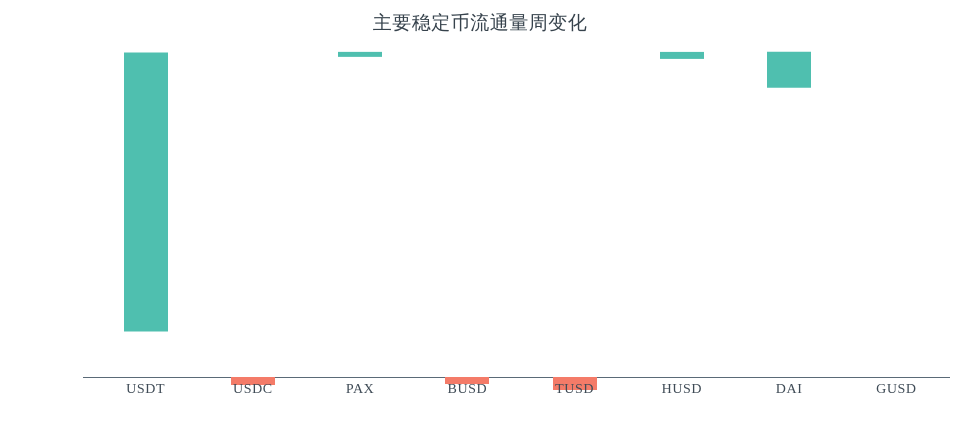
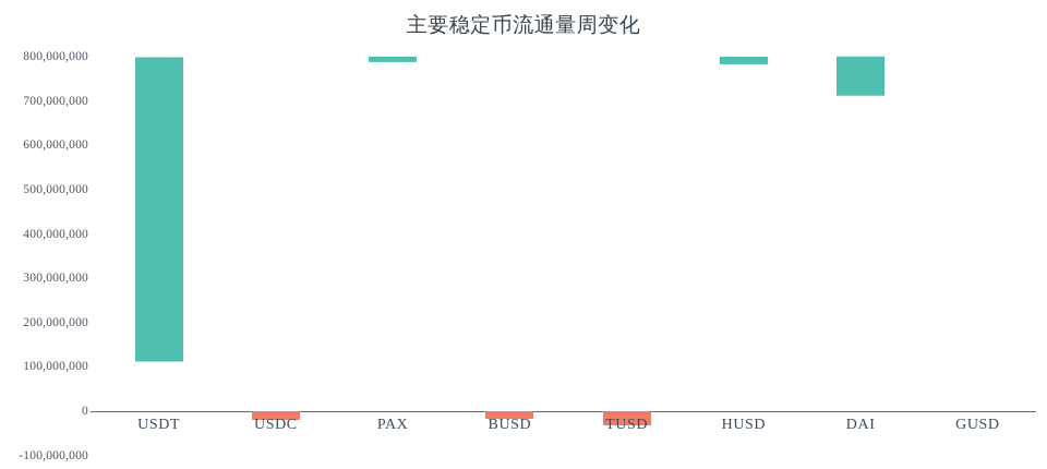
  主要稳定币流通量周变化
+ 800,000,000
+ 700,000,000
+ 600,000,000
+ 500,000,000
+ 400,000,000
+ 300,000,000
+ 200,000,000
+ 100,000,000
+ 0
+ -100,000,000
  USDT
  USDC
  PAX
  BUSD
  TUSD
  HUSD
  DAI
  GUSD
